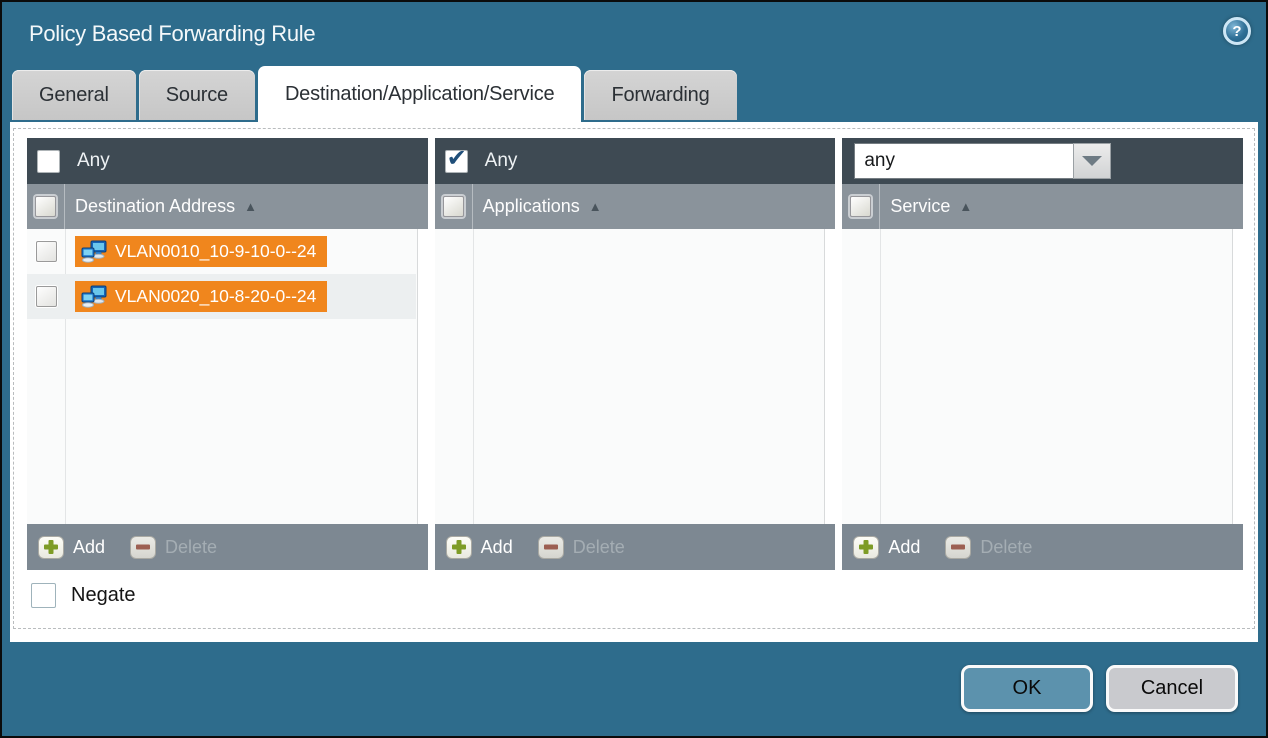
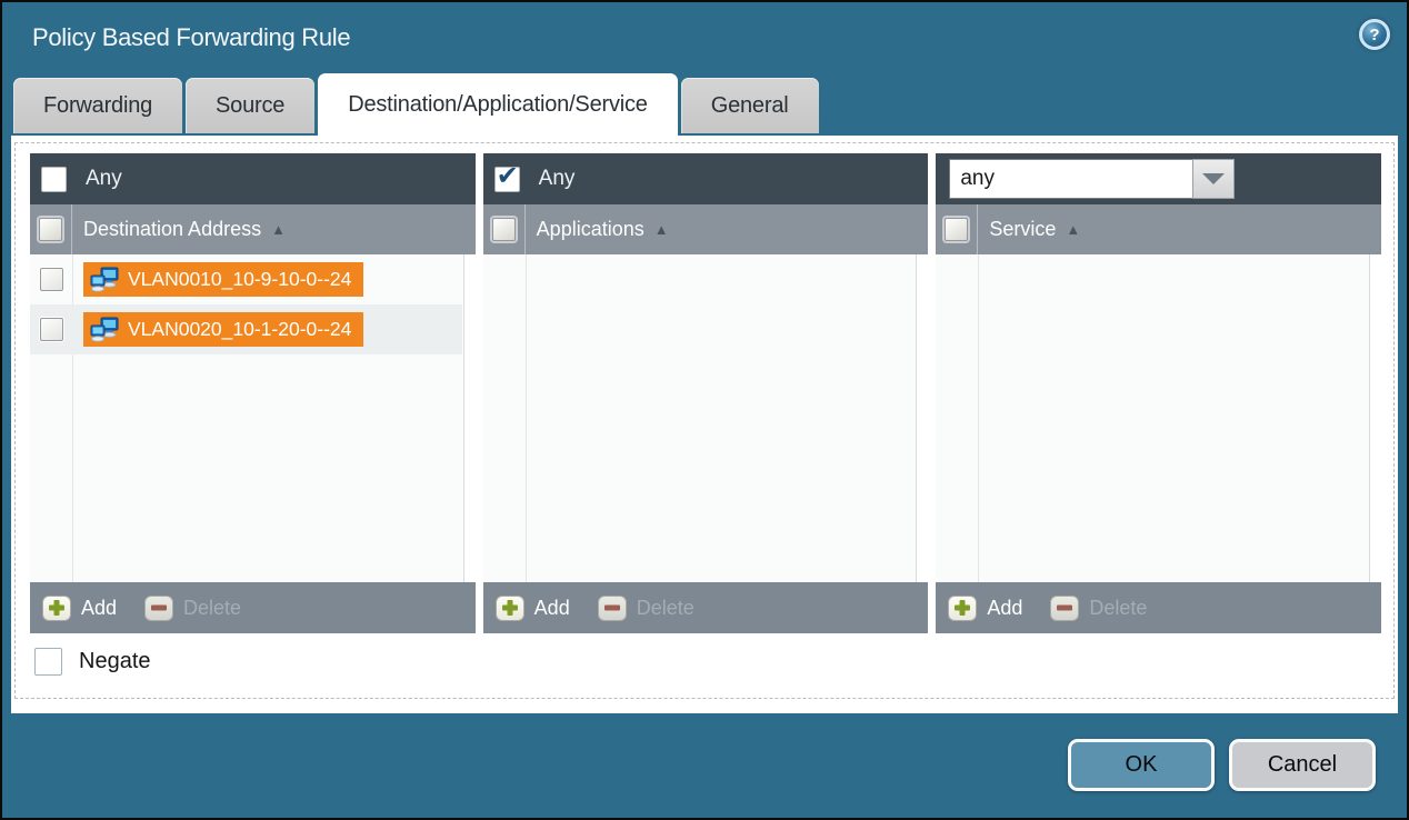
  Policy Based Forwarding Rule
  ?
- General
+ Forwarding
  Source
  Destination/Application/Service
- Forwarding
+ General
  Any
  Destination Address
  ▲
  VLAN0010_10-9-10-0--24
- VLAN0020_10-8-20-0--24
+ VLAN0020_10-1-20-0--24
  Add
  Delete
  Any
  Applications
  ▲
  Add
  Delete
  any
  Service
  ▲
  Add
  Delete
  Negate
  OK
  Cancel
